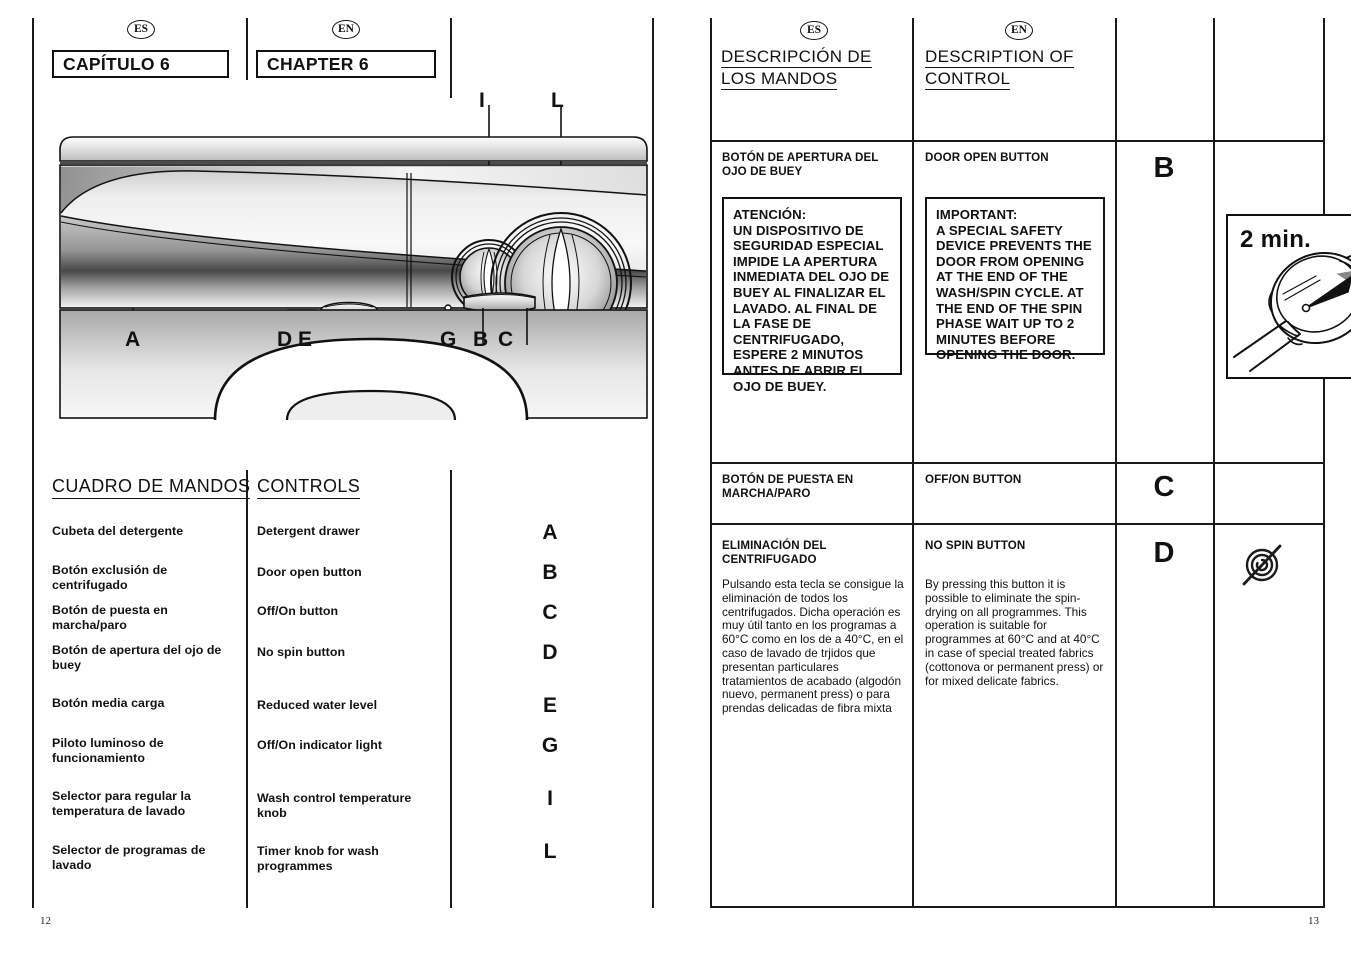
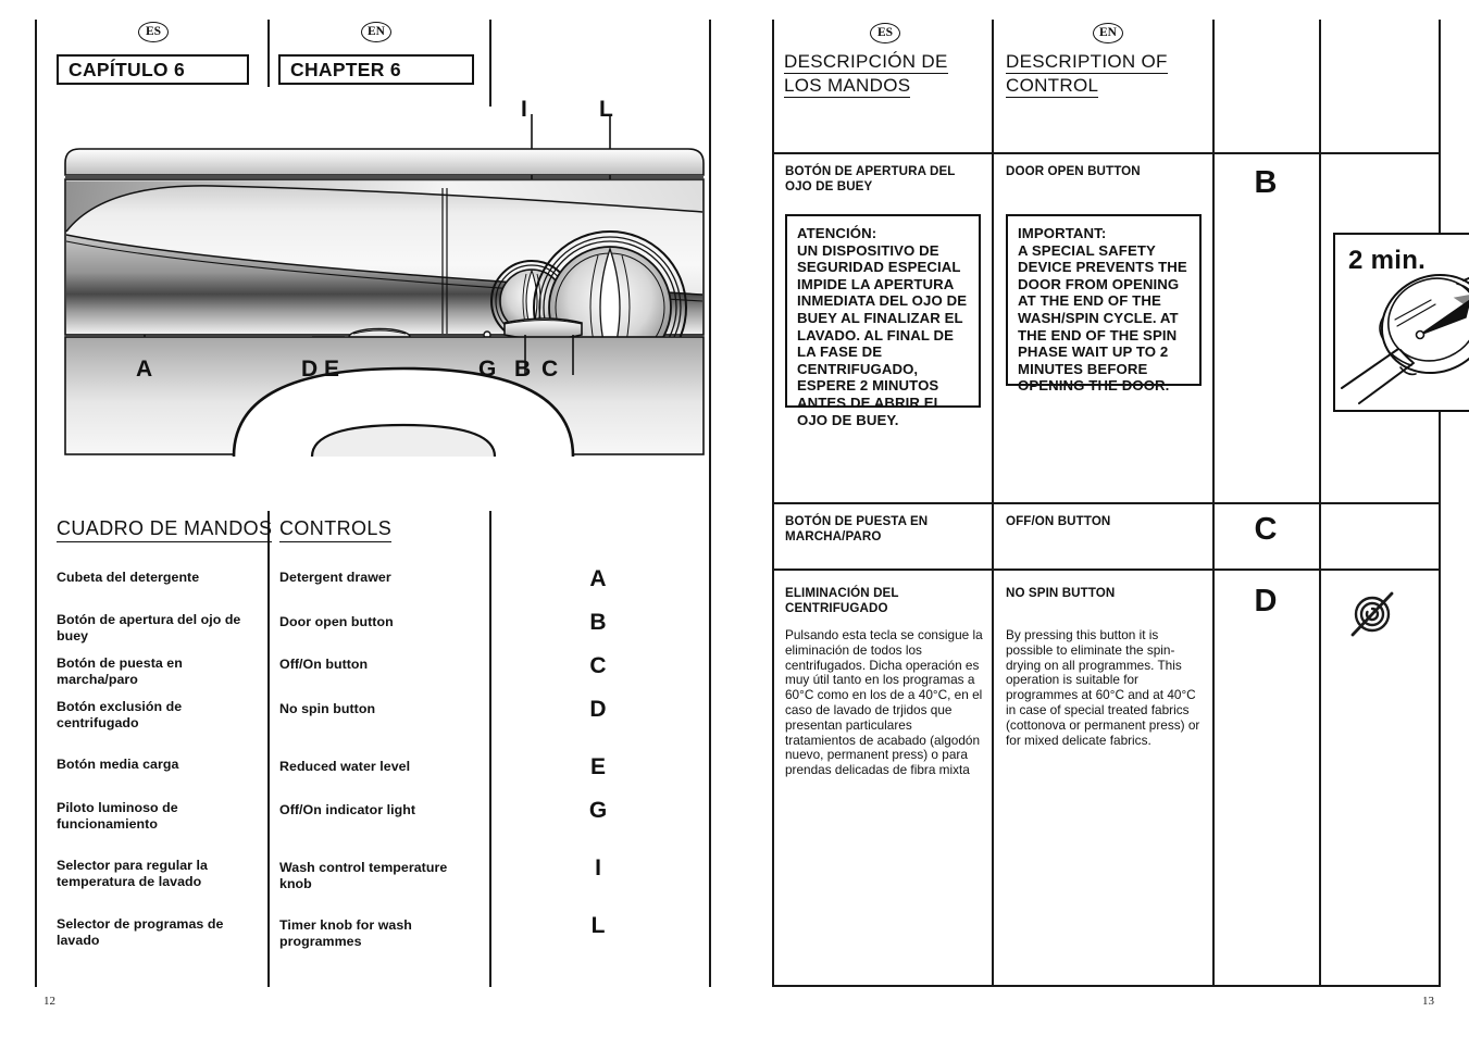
  ES
  EN
  CAPÍTULO 6
  CHAPTER 6
  I
  L
  A
  D
  E
  G
  B
  C
  CUADRO DE MANDOS
  CONTROLS
  Cubeta del detergente
- Botón exclusión de centrifugado
+ Botón de apertura del ojo de buey
  Botón de puesta en marcha/paro
- Botón de apertura del ojo de buey
+ Botón exclusión de centrifugado
  Botón media carga
  Piloto luminoso de funcionamiento
  Selector para regular la temperatura de lavado
  Selector de programas de lavado
  Detergent drawer
  Door open button
  Off/On button
  No spin button
  Reduced water level
  Off/On indicator light
  Wash control temperature knob
  Timer knob for wash programmes
  A
  B
  C
  D
  E
  G
  I
  L
  12
  ES
  EN
  DESCRIPCIÓN DE
  LOS MANDOS
  DESCRIPTION OF
  CONTROL
  BOTÓN DE APERTURA DEL OJO DE BUEY
  DOOR OPEN BUTTON
  ATENCIÓN:
  UN DISPOSITIVO DE SEGURIDAD ESPECIAL IMPIDE LA APERTURA INMEDIATA DEL OJO DE BUEY AL FINALIZAR EL LAVADO. AL FINAL DE LA FASE DE CENTRIFUGADO, ESPERE 2 MINUTOS ANTES DE ABRIR EL OJO DE BUEY.
  IMPORTANT:
  A SPECIAL SAFETY DEVICE PREVENTS THE DOOR FROM OPENING AT THE END OF THE WASH/SPIN CYCLE. AT THE END OF THE SPIN PHASE WAIT UP TO 2 MINUTES BEFORE OPENING THE DOOR.
  B
  2 min.
  BOTÓN DE PUESTA EN MARCHA/PARO
  OFF/ON BUTTON
  C
  ELIMINACIÓN DEL CENTRIFUGADO
  NO SPIN BUTTON
  Pulsando esta tecla se consigue la eliminación de todos los centrifugados. Dicha operación es muy útil tanto en los programas a 60°C como en los de a 40°C, en el caso de lavado de trjidos que presentan particulares tratamientos de acabado (algodón nuevo, permanent press) o para prendas delicadas de fibra mixta
  By pressing this button it is possible to eliminate the spin-drying on all programmes. This operation is suitable for programmes at 60°C and at 40°C in case of special treated fabrics (cottonova or permanent press) or for mixed delicate fabrics.
  D
  13
